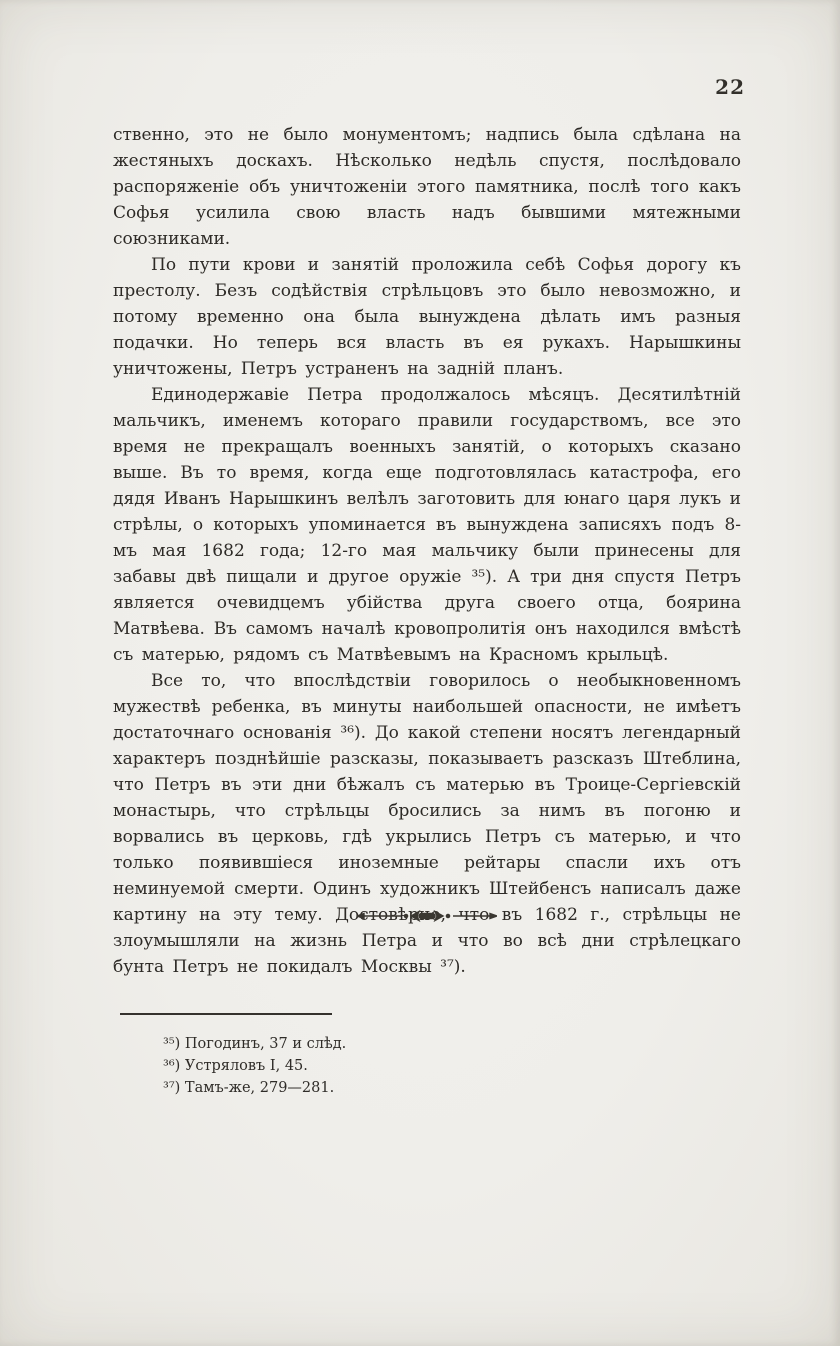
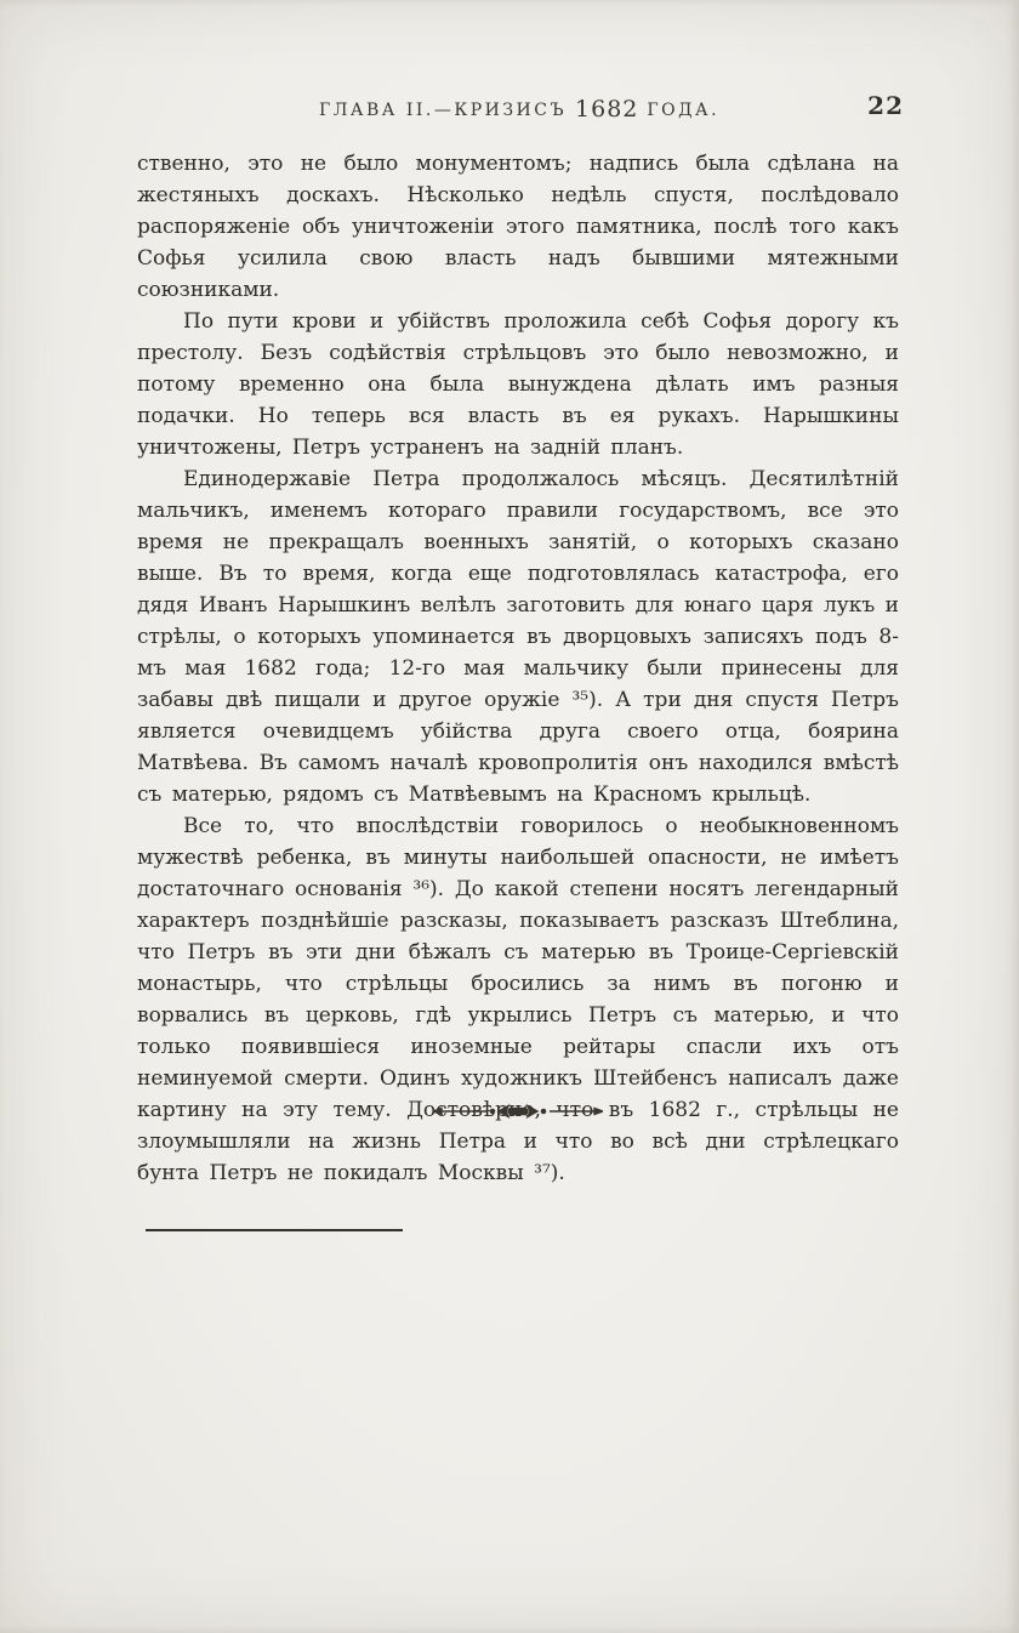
+ ГЛАВА II.—КРИЗИСЪ 1682 ГОДА.
  22
  ственно, это не было монументомъ; надпись была сдѣлана на жестяныхъ доскахъ. Нѣсколько недѣль спустя, послѣдовало распоряженіе объ уничтоженіи этого памятника, послѣ того какъ Софья усилила свою власть надъ бывшими мятежными союзниками.
- По пути крови и занятій проложила себѣ Софья дорогу къ престолу. Безъ содѣйствія стрѣльцовъ это было невозможно, и потому временно она была вынуждена дѣлать имъ разныя подачки. Но теперь вся власть въ ея рукахъ. Нарышкины уничтожены, Петръ устраненъ на задній планъ.
+ По пути крови и убійствъ проложила себѣ Софья дорогу къ престолу. Безъ содѣйствія стрѣльцовъ это было невозможно, и потому временно она была вынуждена дѣлать имъ разныя подачки. Но теперь вся власть въ ея рукахъ. Нарышкины уничтожены, Петръ устраненъ на задній планъ.
- Единодержавіе Петра продолжалось мѣсяцъ. Десятилѣтній мальчикъ, именемъ котораго правили государствомъ, все это время не прекращалъ военныхъ занятій, о которыхъ сказано выше. Въ то время, когда еще подготовлялась катастрофа, его дядя Иванъ Нарышкинъ велѣлъ заготовить для юнаго царя лукъ и стрѣлы, о которыхъ упоминается въ вынуждена записяхъ подъ 8-мъ мая 1682 года; 12-го мая мальчику были принесены для забавы двѣ пищали и другое оружіе ³⁵). А три дня спустя Петръ является очевидцемъ убійства друга своего отца, боярина Матвѣева. Въ самомъ началѣ кровопролитія онъ находился вмѣстѣ съ матерью, рядомъ съ Матвѣевымъ на Красномъ крыльцѣ.
+ Единодержавіе Петра продолжалось мѣсяцъ. Десятилѣтній мальчикъ, именемъ котораго правили государствомъ, все это время не прекращалъ военныхъ занятій, о которыхъ сказано выше. Въ то время, когда еще подготовлялась катастрофа, его дядя Иванъ Нарышкинъ велѣлъ заготовить для юнаго царя лукъ и стрѣлы, о которыхъ упоминается въ дворцовыхъ записяхъ подъ 8-мъ мая 1682 года; 12-го мая мальчику были принесены для забавы двѣ пищали и другое оружіе ³⁵). А три дня спустя Петръ является очевидцемъ убійства друга своего отца, боярина Матвѣева. Въ самомъ началѣ кровопролитія онъ находился вмѣстѣ съ матерью, рядомъ съ Матвѣевымъ на Красномъ крыльцѣ.
  Все то, что впослѣдствіи говорилось о необыкновенномъ мужествѣ ребенка, въ минуты наибольшей опасности, не имѣетъ достаточнаго основанія ³⁶). До какой степени носятъ легендарный характеръ позднѣйшіе разсказы, показываетъ разсказъ Штеблина, что Петръ въ эти дни бѣжалъ съ матерью въ Троице-Сергіевскій монастырь, что стрѣльцы бросились за нимъ въ погоню и ворвались въ церковь, гдѣ укрылись Петръ съ матерью, и что только появившіеся иноземные рейтары спасли ихъ отъ неминуемой смерти. Одинъ художникъ Штейбенсъ написалъ даже картину на эту тему. Доѣ въ 1682 г., стрѣльцы не злоумышляли на жизнь Петра и что во всѣ дни стрѣлецкаго бунта Петръ не покидалъ Москвы ³⁷).
- ³⁵) Погодинъ, 37 и слѣд.
- ³⁶) Устряловъ I, 45.
- ³⁷) Тамъ-же, 279—281.
